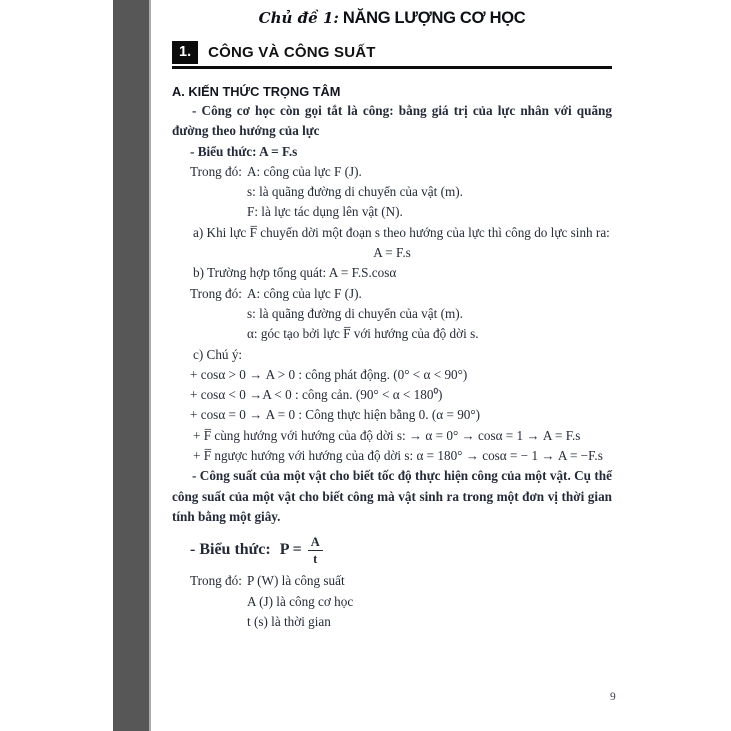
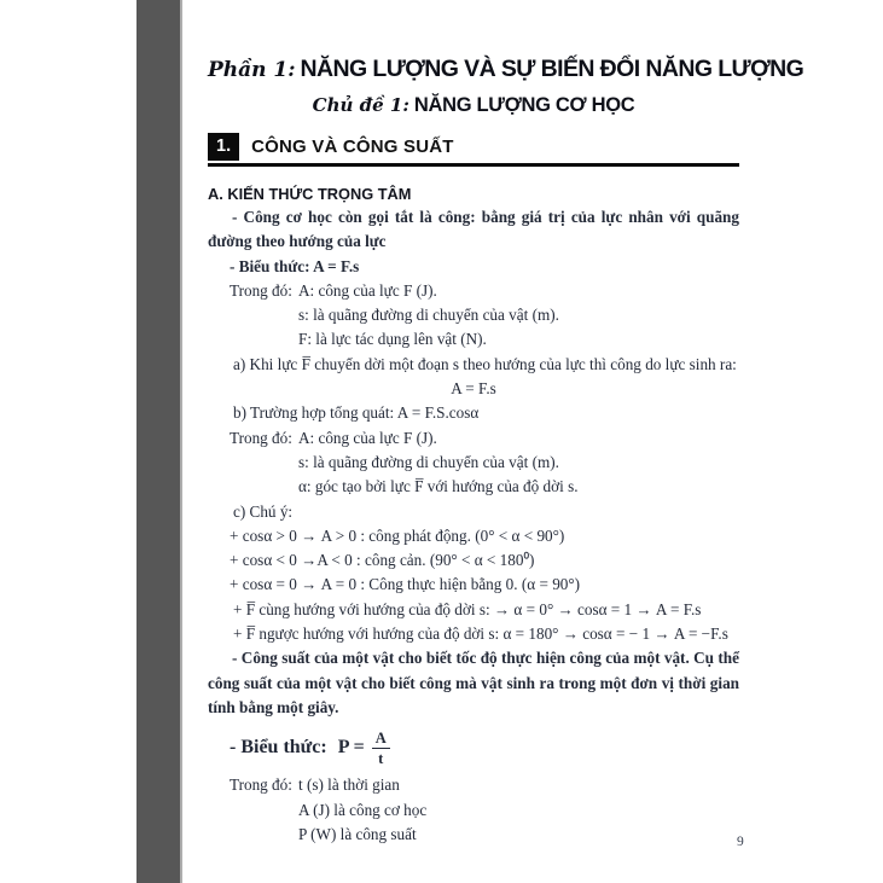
+ Phần 1: NĂNG LƯỢNG VÀ SỰ BIẾN ĐỔI NĂNG LƯỢNG
  Chủ đề 1: NĂNG LƯỢNG CƠ HỌC
  1.
  CÔNG VÀ CÔNG SUẤT
  A. KIẾN THỨC TRỌNG TÂM
  - Công cơ học còn gọi tắt là công: bằng giá trị của lực nhân với quãng đường theo hướng của lực
  - Biểu thức: A = F.s
  Trong đó:
  A: công của lực F (J).
  s: là quãng đường di chuyển của vật (m).
  F: là lực tác dụng lên vật (N).
  a) Khi lực F̅ chuyển dời một đoạn s theo hướng của lực thì công do lực sinh ra:
  A = F.s
  b) Trường hợp tổng quát: A = F.S.cosα
  Trong đó:
  A: công của lực F (J).
  s: là quãng đường di chuyển của vật (m).
  α: góc tạo bởi lực F̅ với hướng của độ dời s.
  c) Chú ý:
  + cosα > 0 → A > 0 : công phát động. (0° < α < 90°)
  + cosα < 0 →A < 0 : công cản. (90° < α < 180⁰)
  + cosα = 0 → A = 0 : Công thực hiện bằng 0. (α = 90°)
  + F̅ cùng hướng với hướng của độ dời s: → α = 0° → cosα = 1 → A = F.s
  + F̅ ngược hướng với hướng của độ dời s: α = 180° → cosα = − 1 → A = −F.s
  - Công suất của một vật cho biết tốc độ thực hiện công của một vật. Cụ thể công suất của một vật cho biết công mà vật sinh ra trong một đơn vị thời gian tính bằng một giây.
  - Biểu thức:
  P =
  A
  t
  Trong đó:
- P (W) là công suất
+ t (s) là thời gian
  A (J) là công cơ học
- t (s) là thời gian
+ P (W) là công suất
  9
